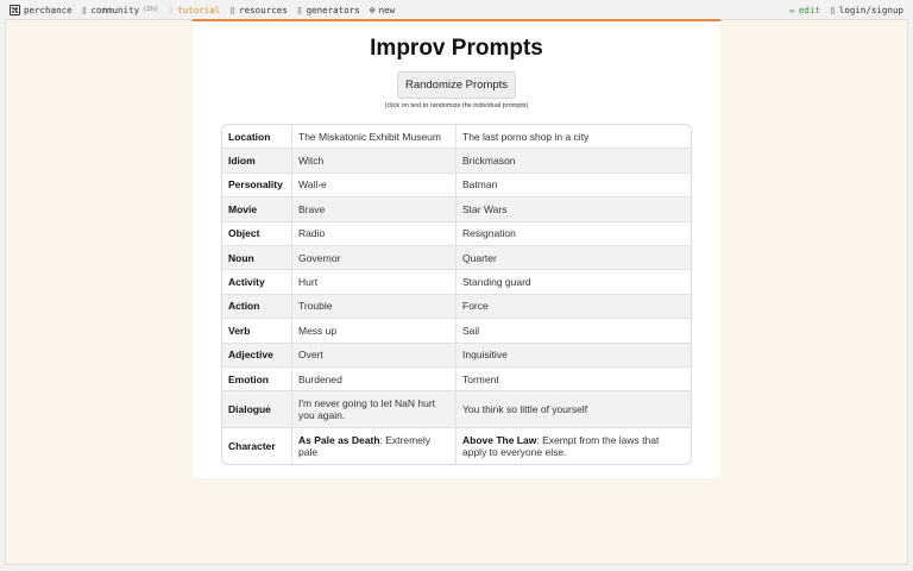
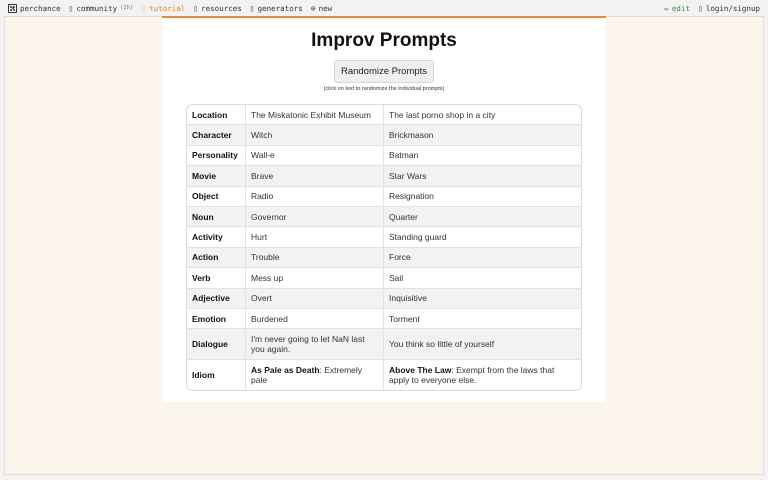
  perchance
  ▯
  community
  ▯
  tutorial
  ▯
  resources
  ▯
  generators
  ⊕
  new
  ✏
  edit
  ▯
  login/signup
  Improv Prompts
  Randomize Prompts
  Location	The Miskatonic Exhibit Museum	The last porno shop in a city
- Idiom	Witch	Brickmason
+ Character	Witch	Brickmason
  Personality	Wall-e	Batman
  Movie	Brave	Star Wars
  Object	Radio	Resignation
  Noun	Governor	Quarter
  Activity	Hurt	Standing guard
  Action	Trouble	Force
  Verb	Mess up	Sail
  Adjective	Overt	Inquisitive
  Emotion	Burdened	Torment
- Dialogue	I'm never going to let NaN hurt you again.	You think so little of yourself
+ Dialogue	I'm never going to let NaN last you again.	You think so little of yourself
- Character	As Pale as Death: Extremely pale	Above The Law: Exempt from the laws that apply to everyone else.
+ Idiom	As Pale as Death: Extremely pale	Above The Law: Exempt from the laws that apply to everyone else.
